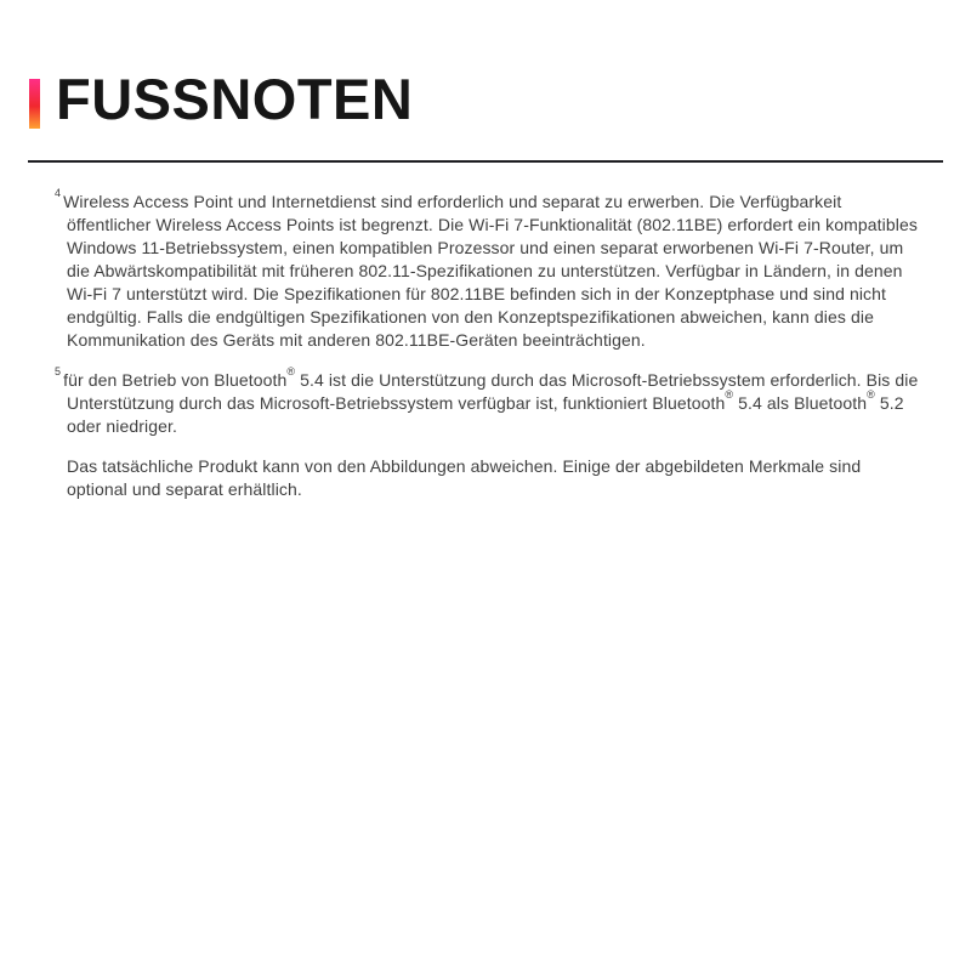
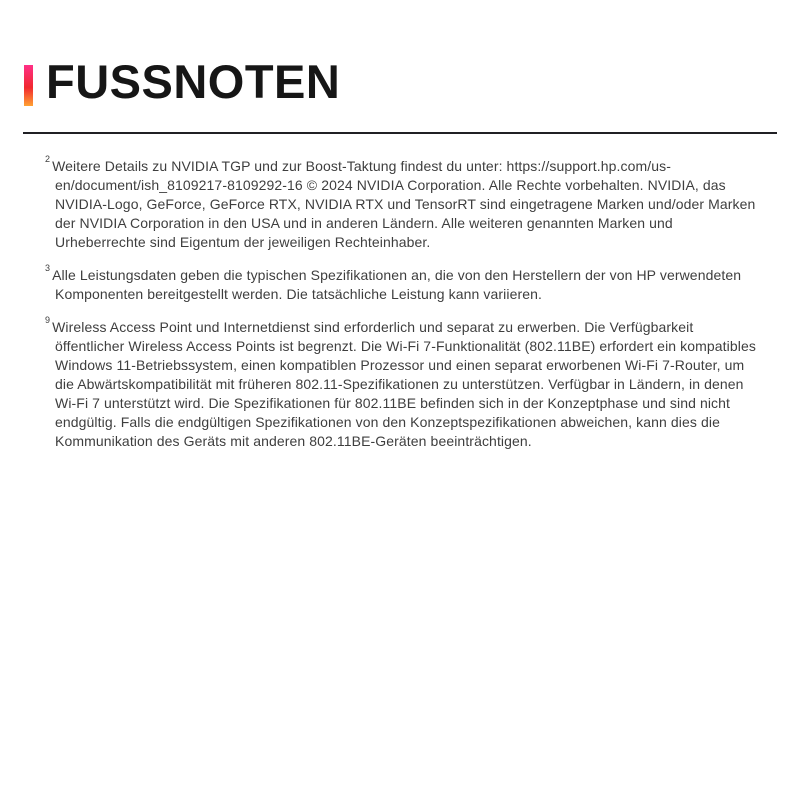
  FUSSNOTEN
+ 2Weitere Details zu NVIDIA TGP und zur Boost-Taktung findest du unter: https://support.hp.com/us-en/document/ish_8109217-8109292-16 © 2024 NVIDIA Corporation. Alle Rechte vorbehalten. NVIDIA, das NVIDIA-Logo, GeForce, GeForce RTX, NVIDIA RTX und TensorRT sind eingetragene Marken und/oder Marken der NVIDIA Corporation in den USA und in anderen Ländern. Alle weiteren genannten Marken und Urheberrechte sind Eigentum der jeweiligen Rechteinhaber.
+ 3Alle Leistungsdaten geben die typischen Spezifikationen an, die von den Herstellern der von HP verwendeten Komponenten bereitgestellt werden. Die tatsächliche Leistung kann variieren.
- 4Wireless Access Point und Internetdienst sind erforderlich und separat zu erwerben. Die Verfügbarkeit öffentlicher Wireless Access Points ist begrenzt. Die Wi-Fi 7-Funktionalität (802.11BE) erfordert ein kompatibles Windows 11-Betriebssystem, einen kompatiblen Prozessor und einen separat erworbenen Wi-Fi 7-Router, um die Abwärtskompatibilität mit früheren 802.11-Spezifikationen zu unterstützen. Verfügbar in Ländern, in denen Wi-Fi 7 unterstützt wird. Die Spezifikationen für 802.11BE befinden sich in der Konzeptphase und sind nicht endgültig. Falls die endgültigen Spezifikationen von den Konzeptspezifikationen abweichen, kann dies die Kommunikation des Geräts mit anderen 802.11BE-Geräten beeinträchtigen.
+ 9Wireless Access Point und Internetdienst sind erforderlich und separat zu erwerben. Die Verfügbarkeit öffentlicher Wireless Access Points ist begrenzt. Die Wi-Fi 7-Funktionalität (802.11BE) erfordert ein kompatibles Windows 11-Betriebssystem, einen kompatiblen Prozessor und einen separat erworbenen Wi-Fi 7-Router, um die Abwärtskompatibilität mit früheren 802.11-Spezifikationen zu unterstützen. Verfügbar in Ländern, in denen Wi-Fi 7 unterstützt wird. Die Spezifikationen für 802.11BE befinden sich in der Konzeptphase und sind nicht endgültig. Falls die endgültigen Spezifikationen von den Konzeptspezifikationen abweichen, kann dies die Kommunikation des Geräts mit anderen 802.11BE-Geräten beeinträchtigen.
- 5für den Betrieb von Bluetooth® 5.4 ist die Unterstützung durch das Microsoft-Betriebssystem erforderlich. Bis die Unterstützung durch das Microsoft-Betriebssystem verfügbar ist, funktioniert Bluetooth® 5.4 als Bluetooth® 5.2 oder niedriger.
- Das tatsächliche Produkt kann von den Abbildungen abweichen. Einige der abgebildeten Merkmale sind optional und separat erhältlich.
